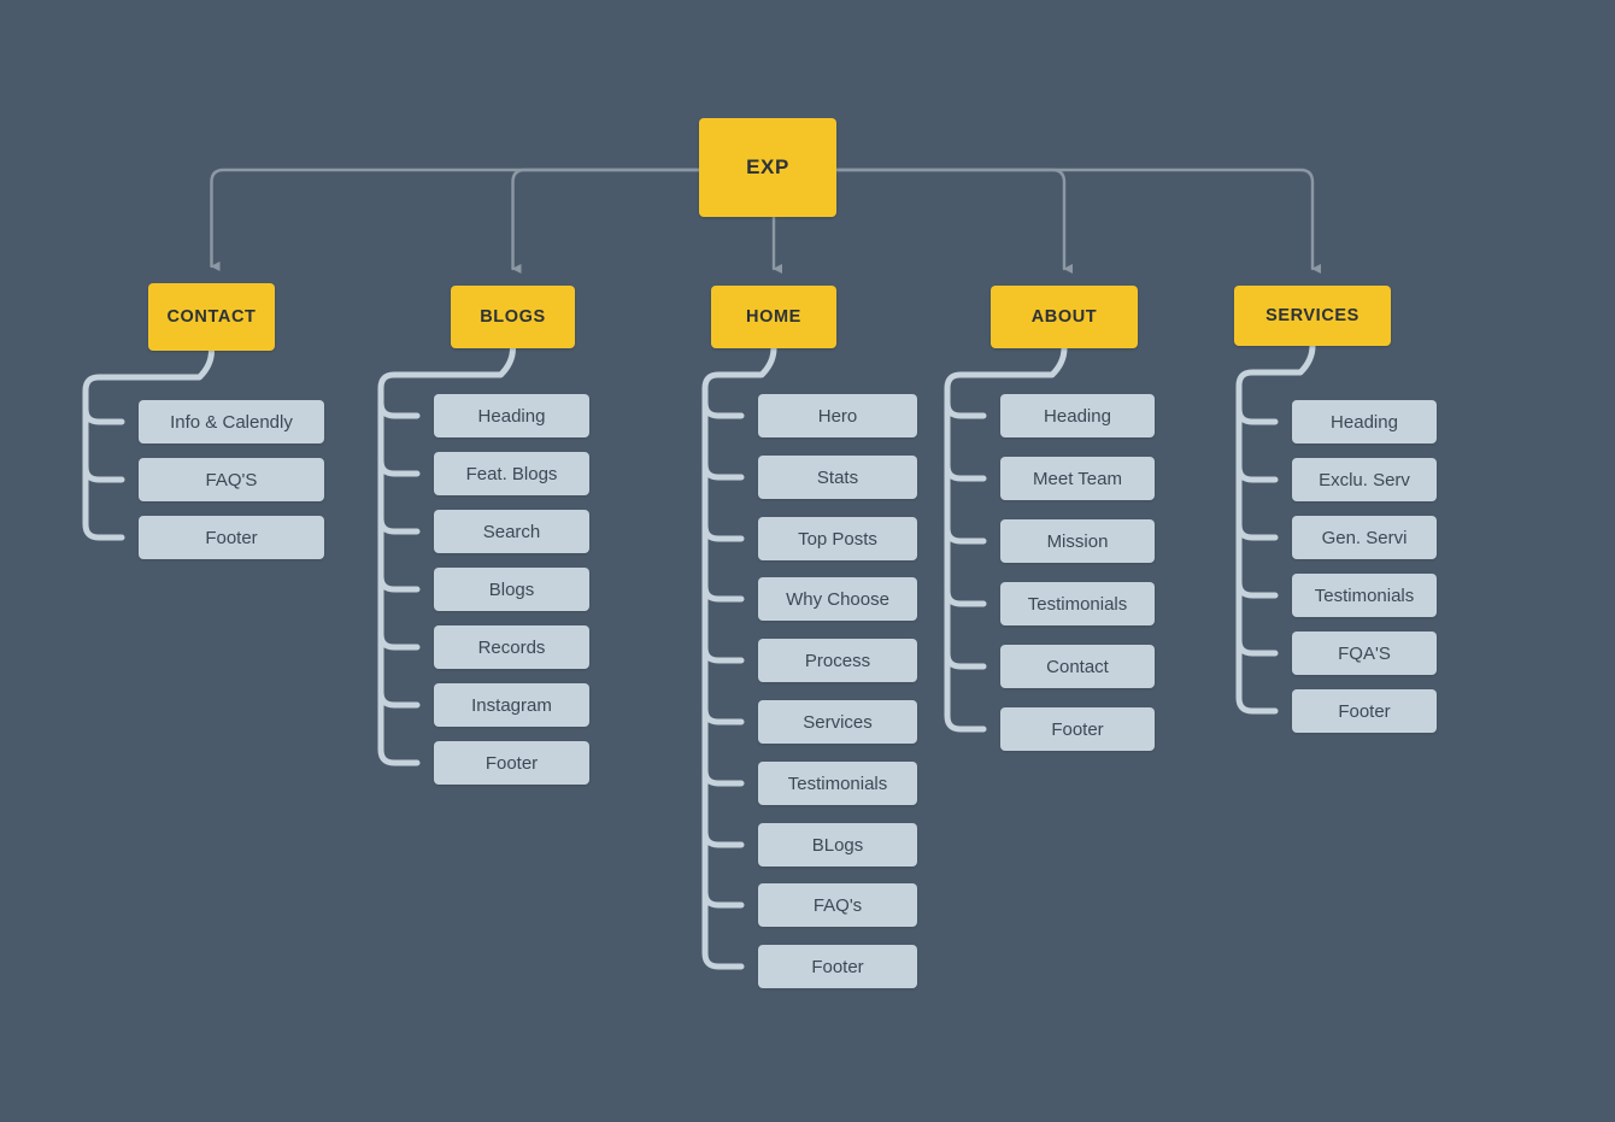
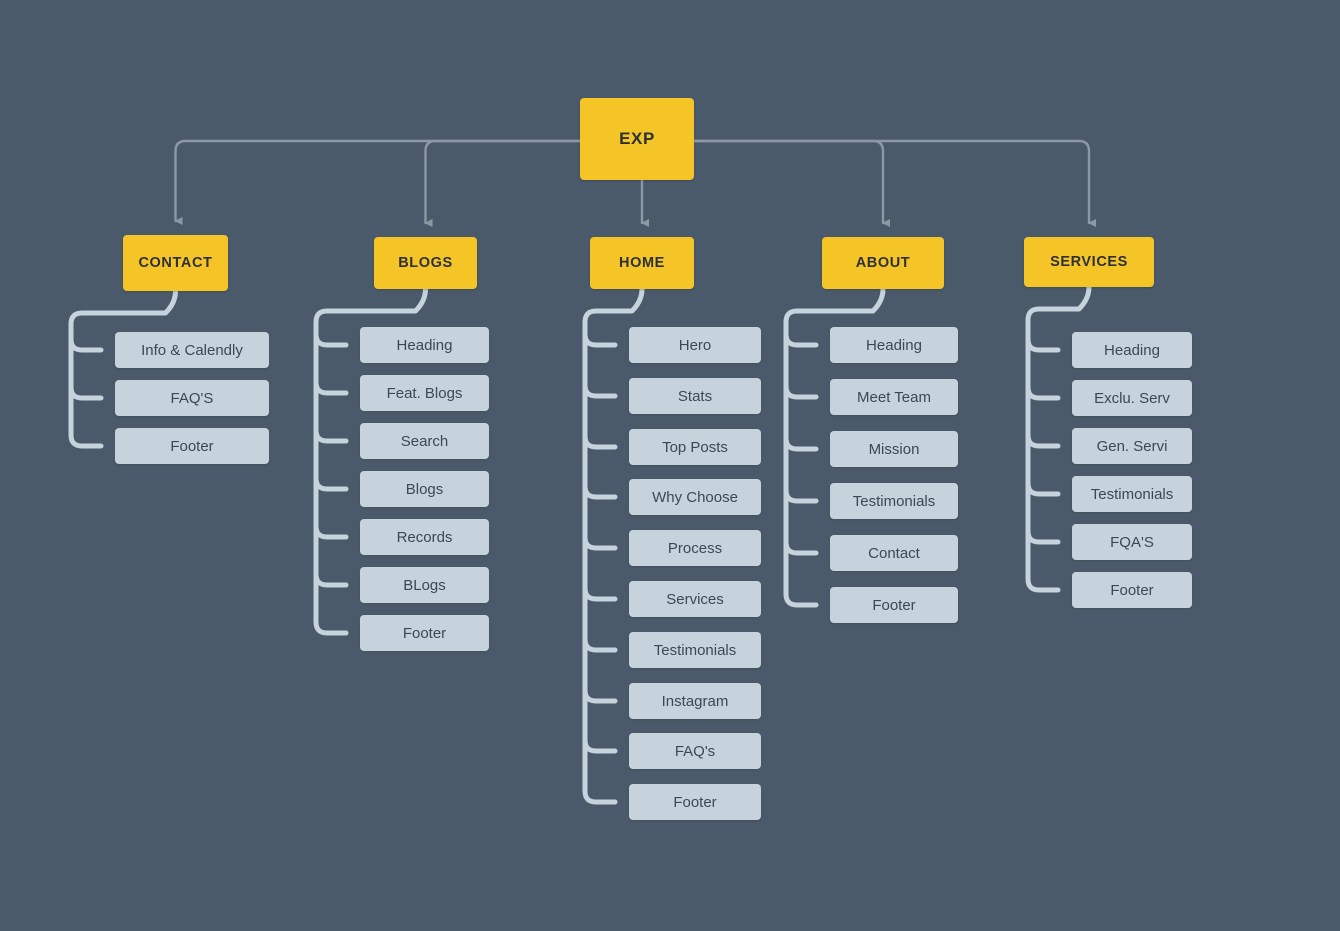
  EXP
  CONTACT
  Info & Calendly
  FAQ'S
  Footer
  BLOGS
  Heading
  Feat. Blogs
  Search
  Blogs
  Records
- Instagram
+ BLogs
  Footer
  HOME
  Hero
  Stats
  Top Posts
  Why Choose
  Process
  Services
  Testimonials
- BLogs
+ Instagram
  FAQ's
  Footer
  ABOUT
  Heading
  Meet Team
  Mission
  Testimonials
  Contact
  Footer
  SERVICES
  Heading
  Exclu. Serv
  Gen. Servi
  Testimonials
  FQA'S
  Footer
